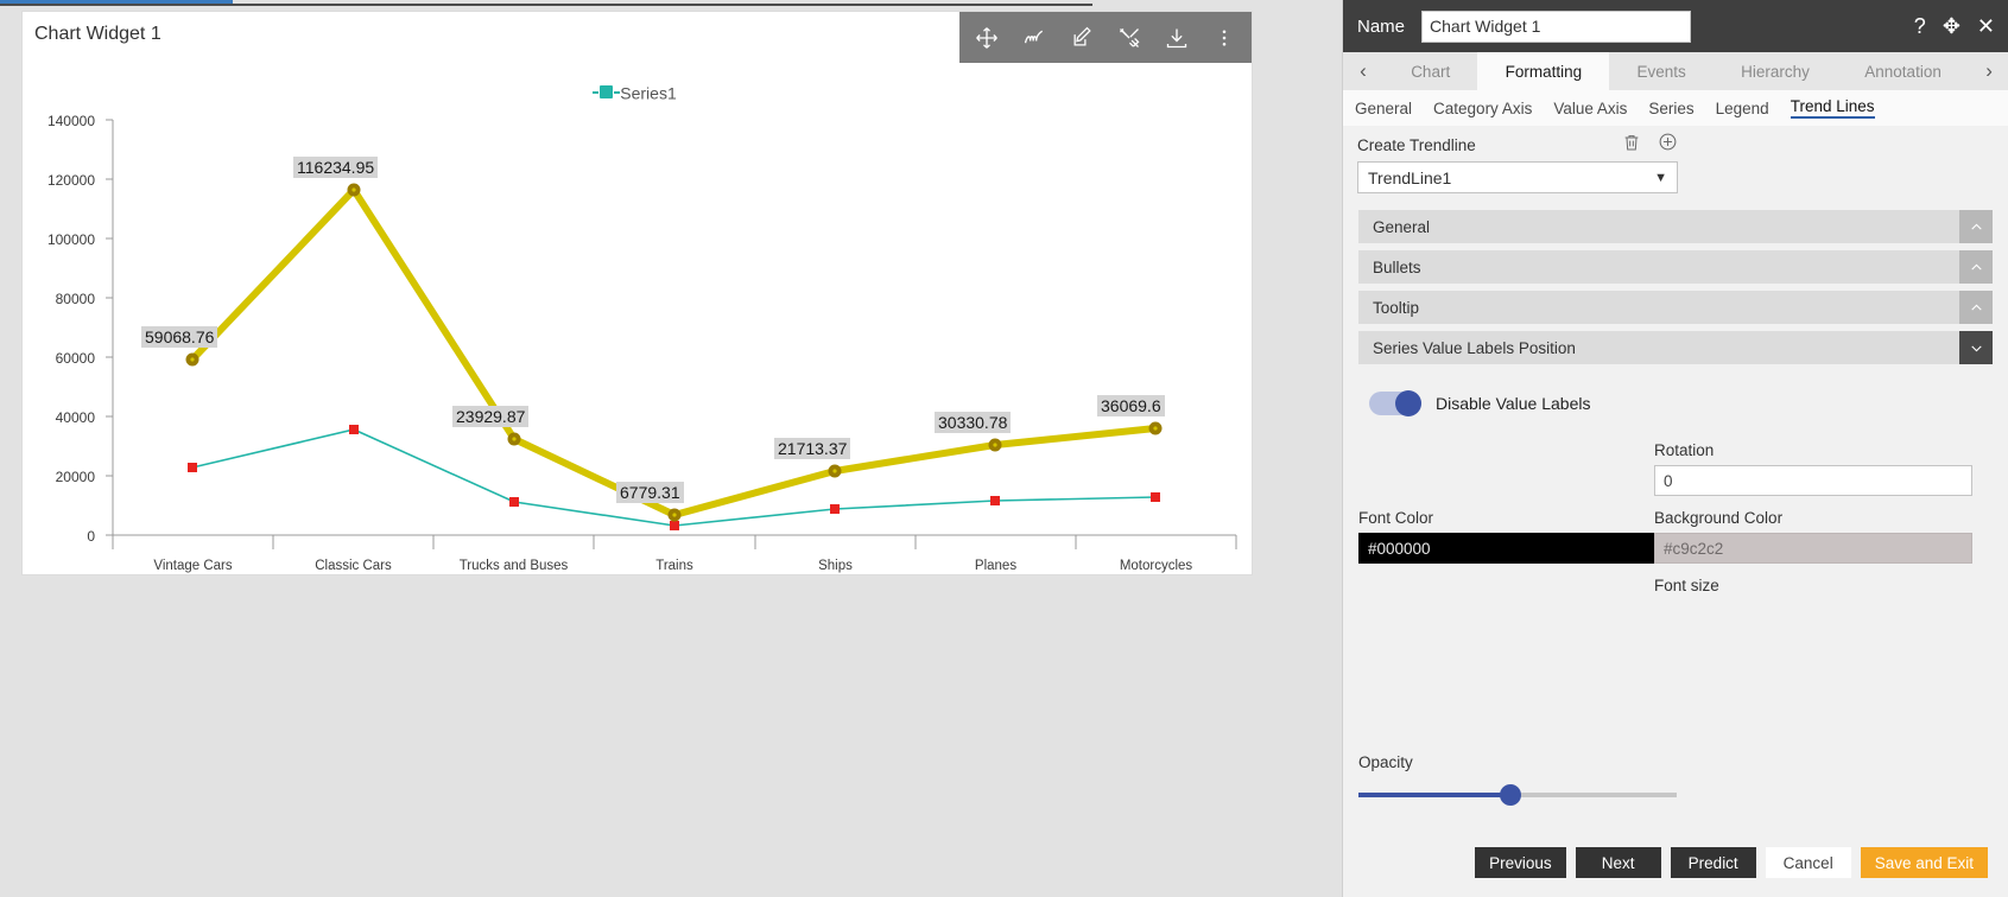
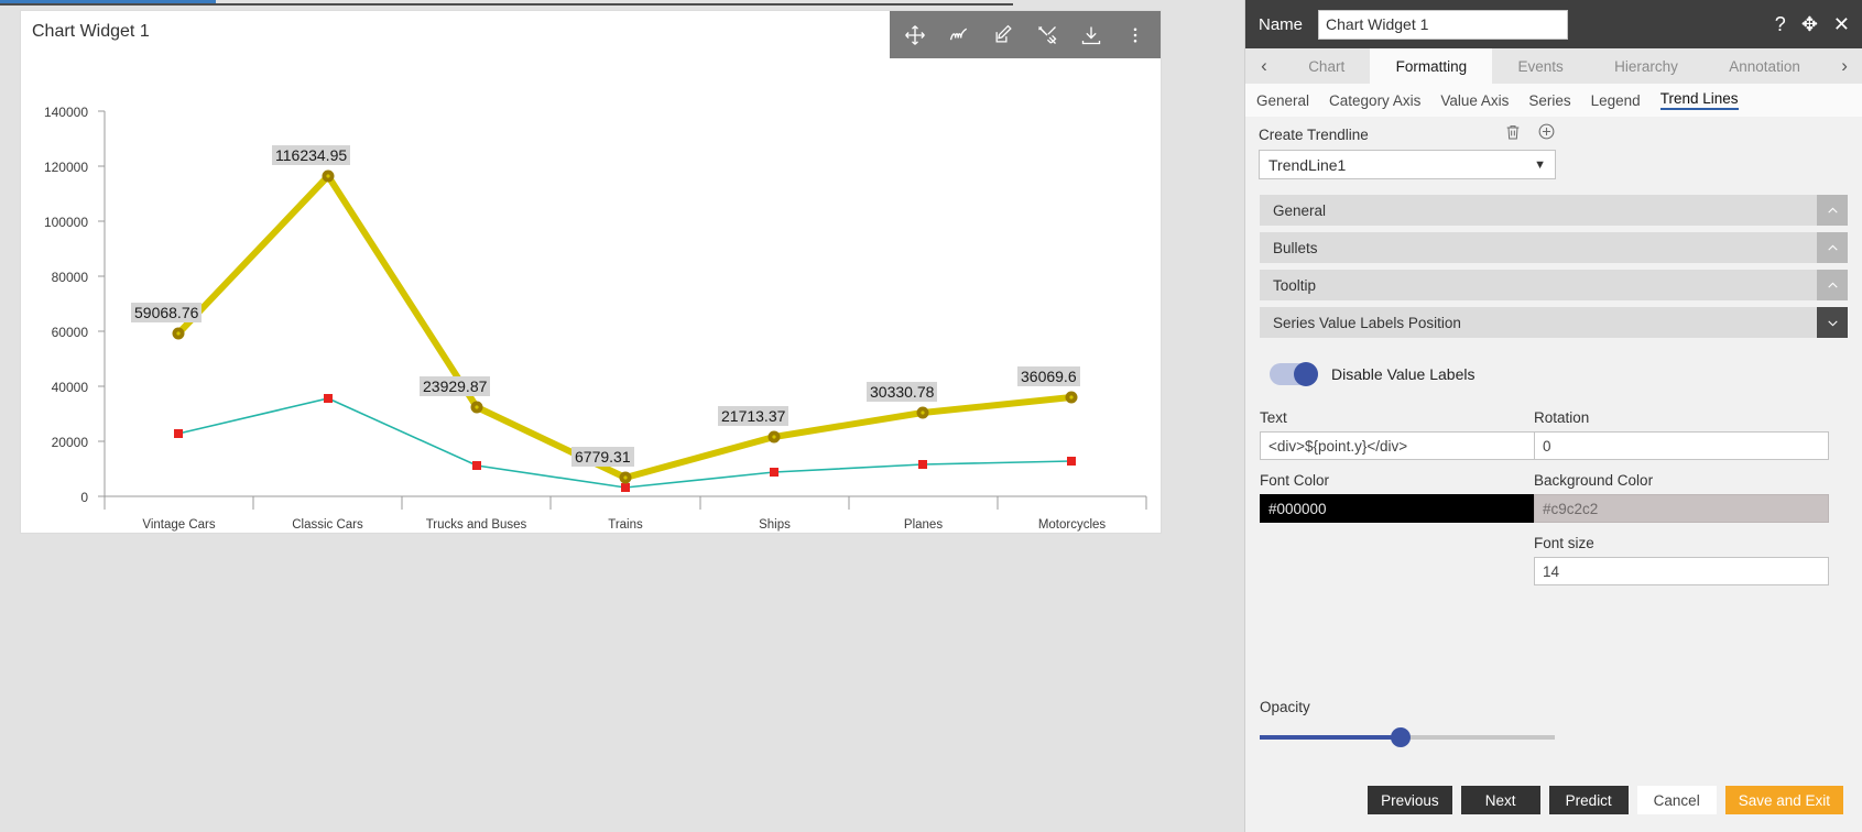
  Chart Widget 1
- Series1
  140000
  120000
  100000
  80000
  60000
  40000
  20000
  0
  59068.76
  116234.95
  23929.87
  6779.31
  21713.37
  30330.78
  36069.6
  Vintage Cars
  Classic Cars
  Trucks and Buses
  Trains
  Ships
  Planes
  Motorcycles
  Name
  Chart Widget 1
  ?
  ✥
  ✕
  ‹
  Chart
  Formatting
  Events
  Hierarchy
  Annotation
  ›
  General
  Category Axis
  Value Axis
  Series
  Legend
  Trend Lines
  Create Trendline
  TrendLine1
  ▼
  General
  Bullets
  Tooltip
  Series Value Labels Position
  Disable Value Labels
+ Text
+ <div>${point.y}</div>
  Rotation
  0
  Font Color
  #000000
  Background Color
  #c9c2c2
  Opacity
  Font size
+ 14
  Previous
  Next
  Predict
  Cancel
  Save and Exit
